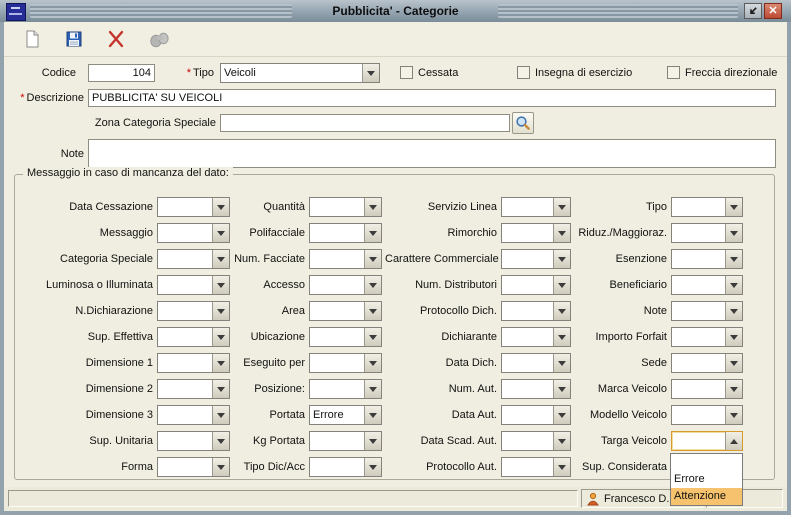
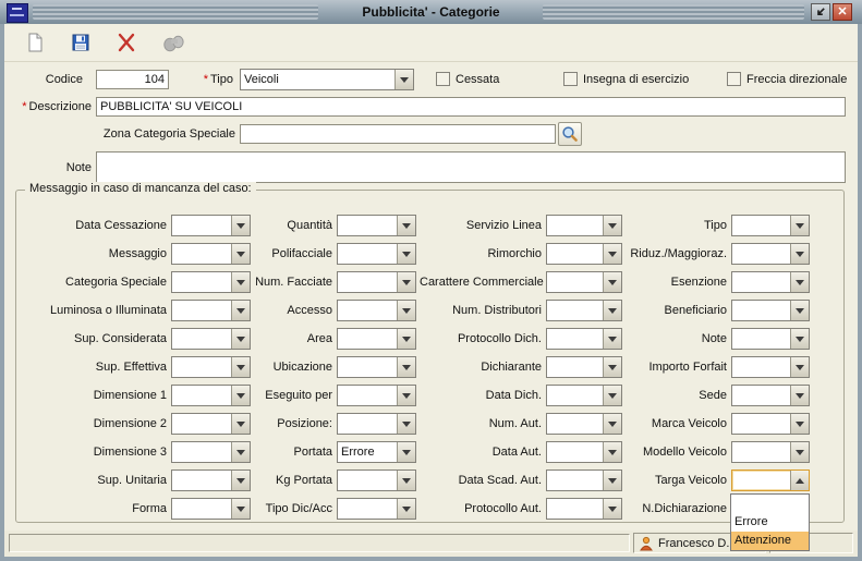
  Pubblicita' - Categorie
  ✕
  Codice
  104
  * Tipo
  Veicoli
  Cessata
  Insegna di esercizio
  Freccia direzionale
  * Descrizione
  PUBBLICITA' SU VEICOLI
  Zona Categoria Speciale
  Note
- Messaggio in caso di mancanza del dato:
+ Messaggio in caso di mancanza del caso:
  Data Cessazione
  Quantità
  Servizio Linea
  Tipo
  Messaggio
  Polifacciale
  Rimorchio
  Riduz./Maggioraz.
  Categoria Speciale
  Num. Facciate
  Carattere Commerciale
  Esenzione
  Luminosa o Illuminata
  Accesso
  Num. Distributori
  Beneficiario
- N.Dichiarazione
+ Sup. Considerata
  Area
  Protocollo Dich.
  Note
  Sup. Effettiva
  Ubicazione
  Dichiarante
  Importo Forfait
  Dimensione 1
  Eseguito per
  Data Dich.
  Sede
  Dimensione 2
  Posizione:
  Num. Aut.
  Marca Veicolo
  Dimensione 3
  Portata
  Errore
  Data Aut.
  Modello Veicolo
  Sup. Unitaria
  Kg Portata
  Data Scad. Aut.
  Targa Veicolo
  Forma
  Tipo Dic/Acc
  Protocollo Aut.
- Sup. Considerata
+ N.Dichiarazione
  Francesco D.
  Errore
  Attenzione
